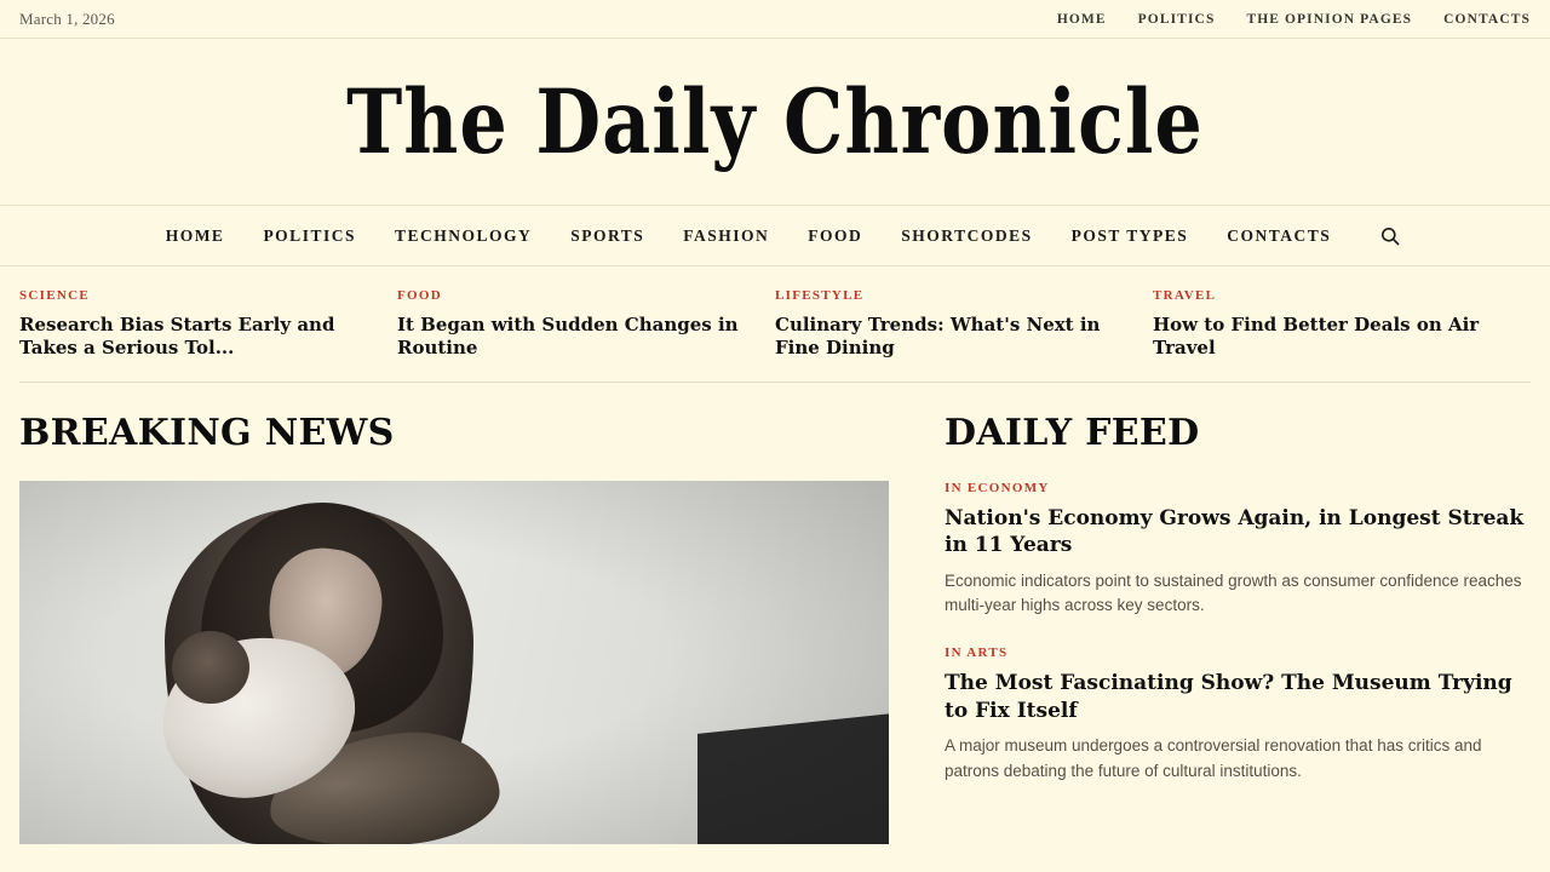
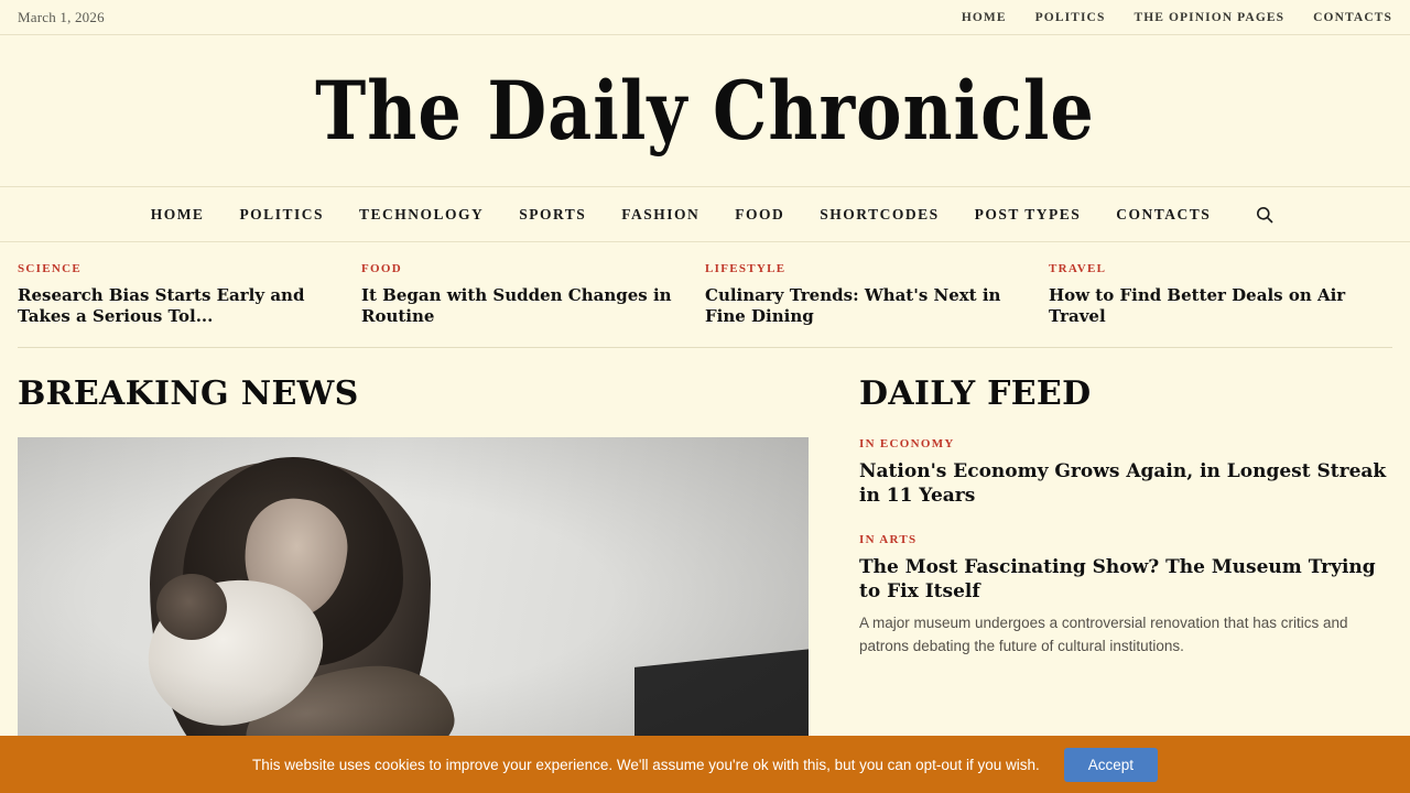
  March 1, 2026
  HOME
  POLITICS
  THE OPINION PAGES
  CONTACTS
  The Daily Chronicle
  HOME
  POLITICS
  TECHNOLOGY
  SPORTS
  FASHION
  FOOD
  SHORTCODES
  POST TYPES
  CONTACTS
  SCIENCE
  Research Bias Starts Early and Takes a Serious Tol...
  FOOD
  It Began with Sudden Changes in Routine
  LIFESTYLE
  Culinary Trends: What's Next in Fine Dining
  TRAVEL
  How to Find Better Deals on Air Travel
  BREAKING NEWS
  DAILY FEED
  IN ECONOMY
  Nation's Economy Grows Again, in Longest Streak in 11 Years
- Economic indicators point to sustained growth as consumer confidence reaches multi-year highs across key sectors.
  IN ARTS
  The Most Fascinating Show? The Museum Trying to Fix Itself
  A major museum undergoes a controversial renovation that has critics and patrons debating the future of cultural institutions.
+ This website uses cookies to improve your experience. We'll assume you're ok with this, but you can opt-out if you wish.
+ Accept
